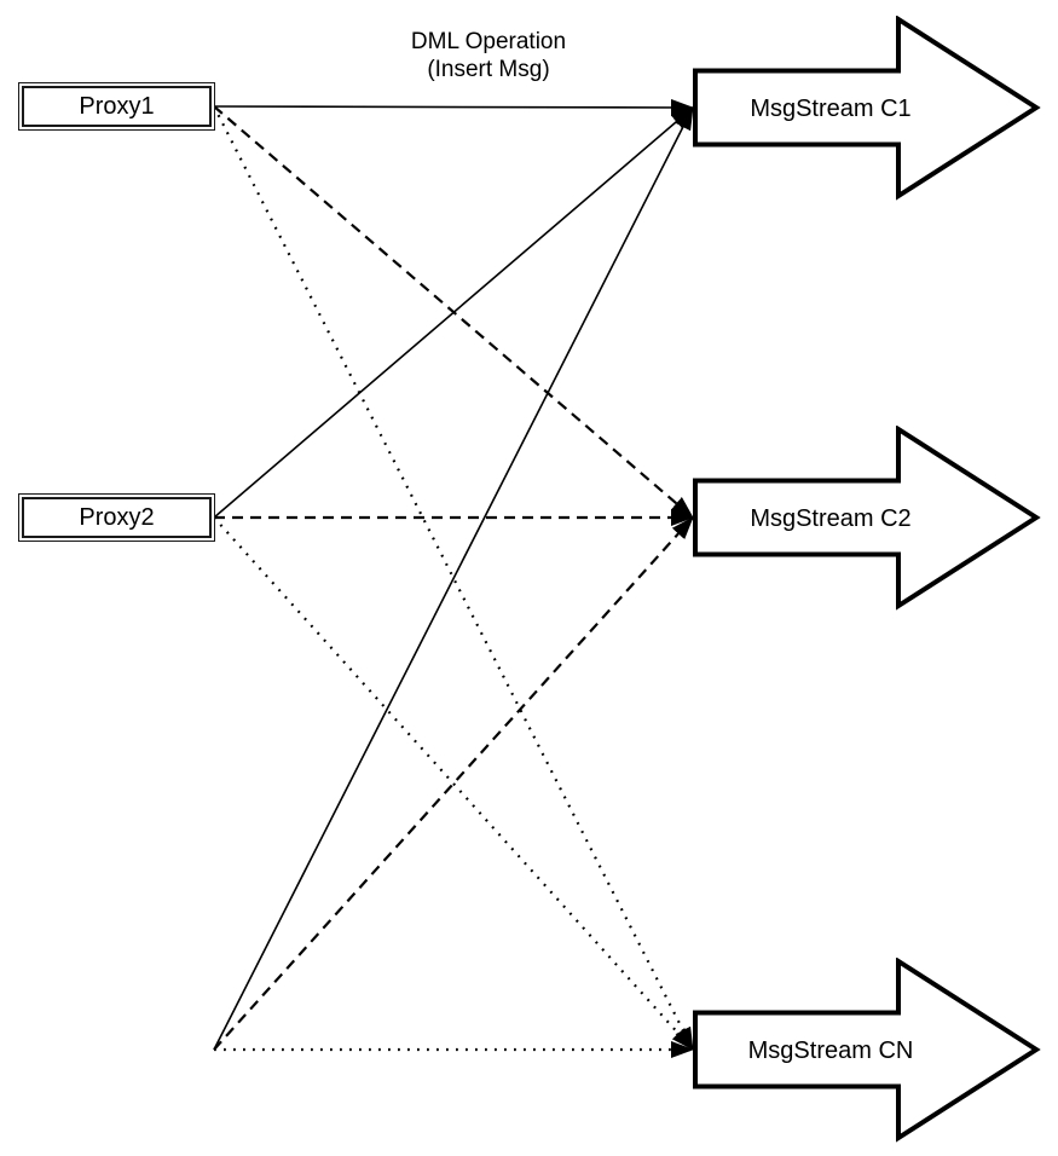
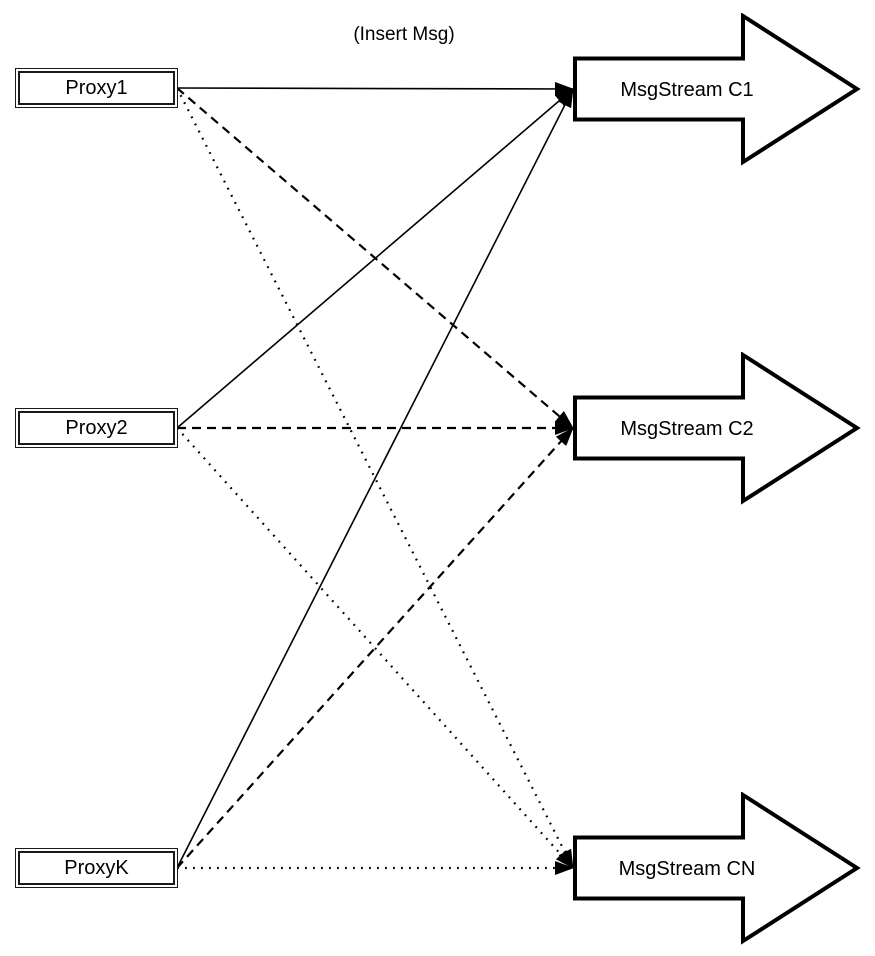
- DML Operation
  (Insert Msg)
  Proxy1
  Proxy2
+ ProxyK
  MsgStream C1
  MsgStream C2
  MsgStream CN
